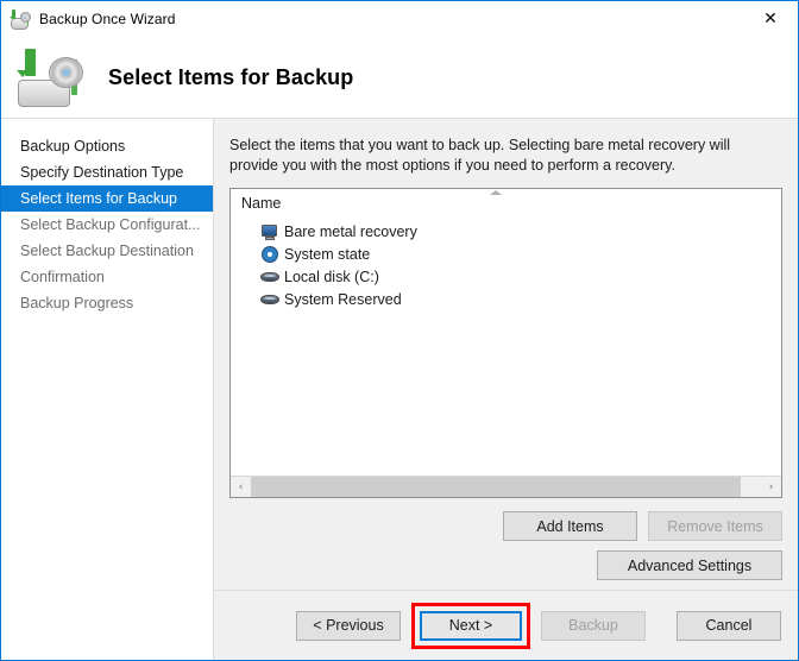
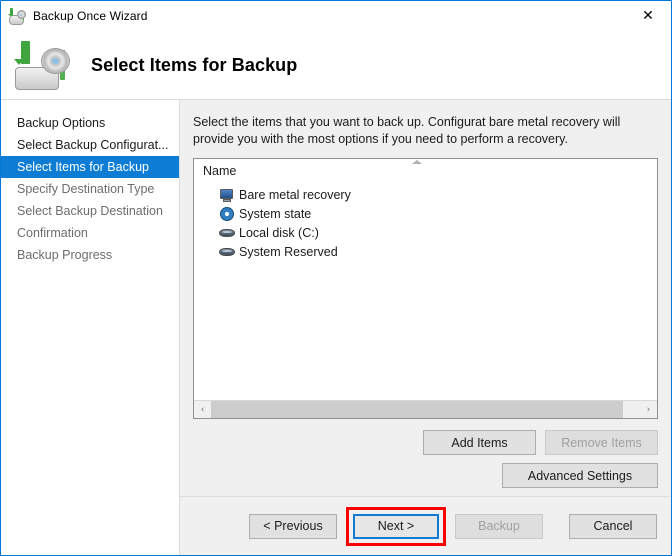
  Backup Once Wizard
  ✕
  Select Items for Backup
  Backup Options
- Specify Destination Type
+ Select Backup Configurat...
  Select Items for Backup
- Select Backup Configurat...
+ Specify Destination Type
  Select Backup Destination
  Confirmation
  Backup Progress
- Select the items that you want to back up. Selecting bare metal recovery will provide you with the most options if you need to perform a recovery.
+ Select the items that you want to back up. Configurat bare metal recovery will provide you with the most options if you need to perform a recovery.
  Name
  Bare metal recovery
  System state
  Local disk (C:)
  System Reserved
  ‹
  ›
  Add Items
  Remove Items
  Advanced Settings
  < Previous
  Next >
  Backup
  Cancel
